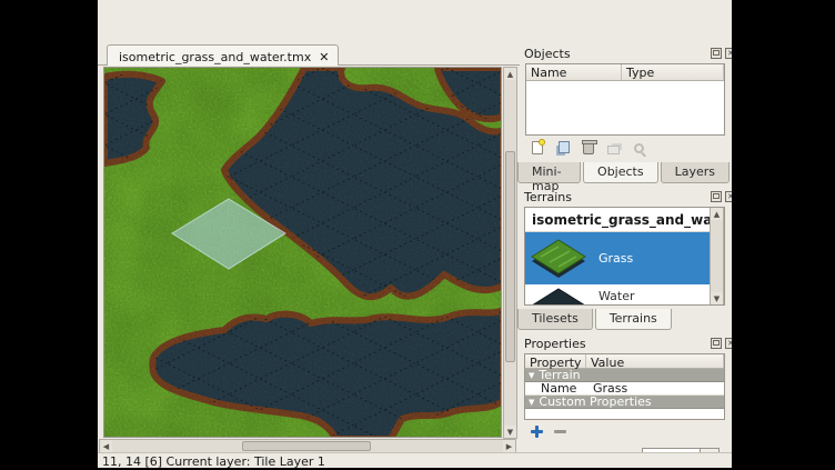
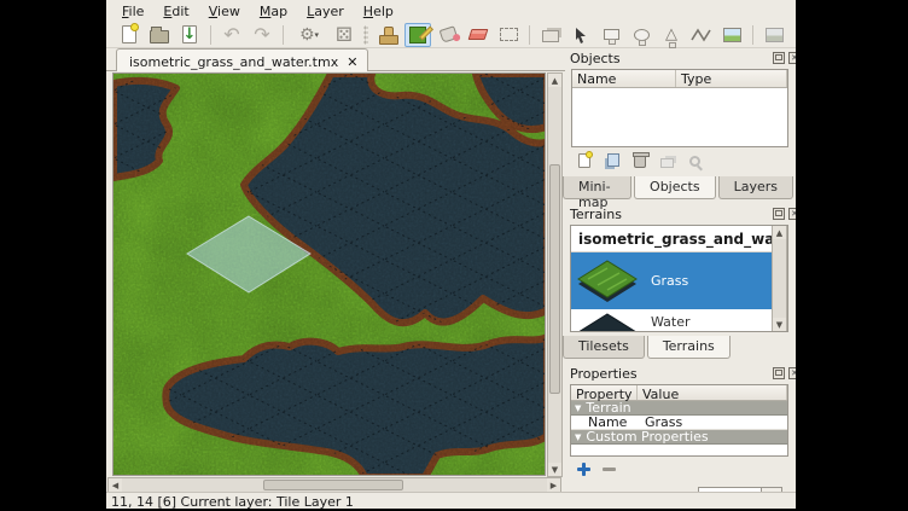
+ File
+ Edit
+ View
+ Map
+ Layer
+ Help
+ ↓
+ ↶
+ ↷
+ ⚙
+ ▾
+ ⚄
+ △
  isometric_grass_and_water.tmx
  ✕
  ▲
  ▼
  ◀
  ▶
  Objects
  ✕
  Name
  Type
  Mini-map
  Objects
  Layers
  Terrains
  ✕
  isometric_grass_and_wa
  Grass
  Water
  ▲
  ▼
  Tilesets
  Terrains
  Properties
  ✕
  Property
  Value
  ▼
  Terrain
  Name
  Grass
  ▼
  Custom Properties
  11, 14 [6] Current layer: Tile Layer 1
